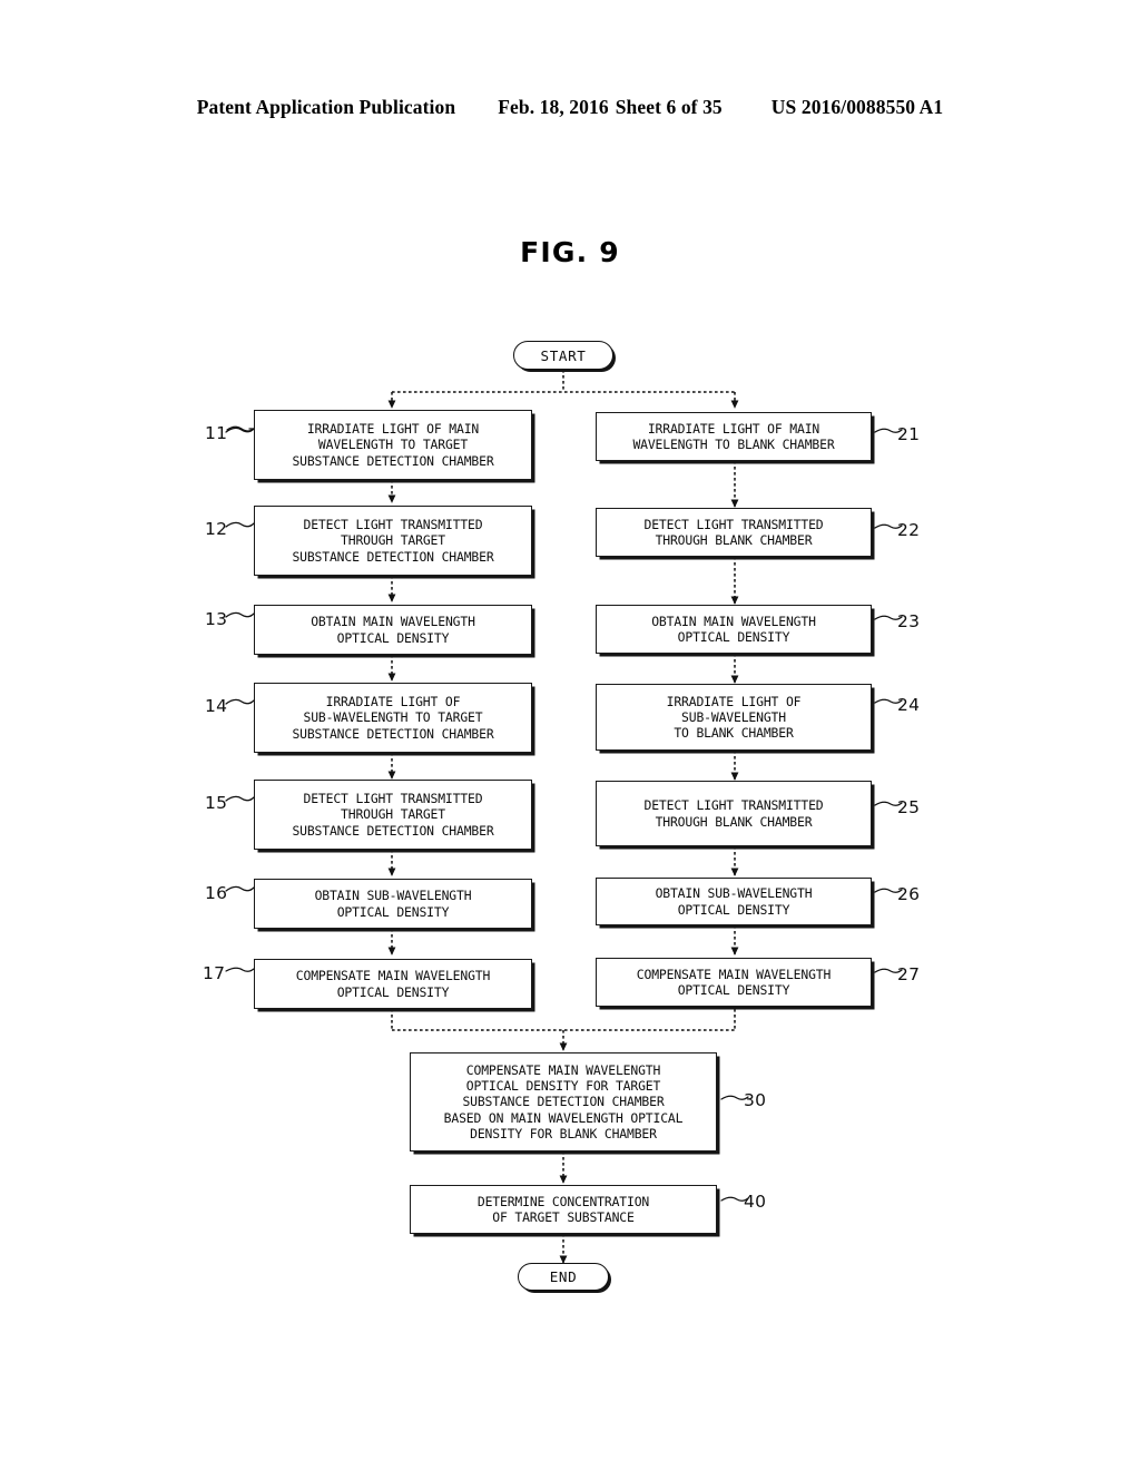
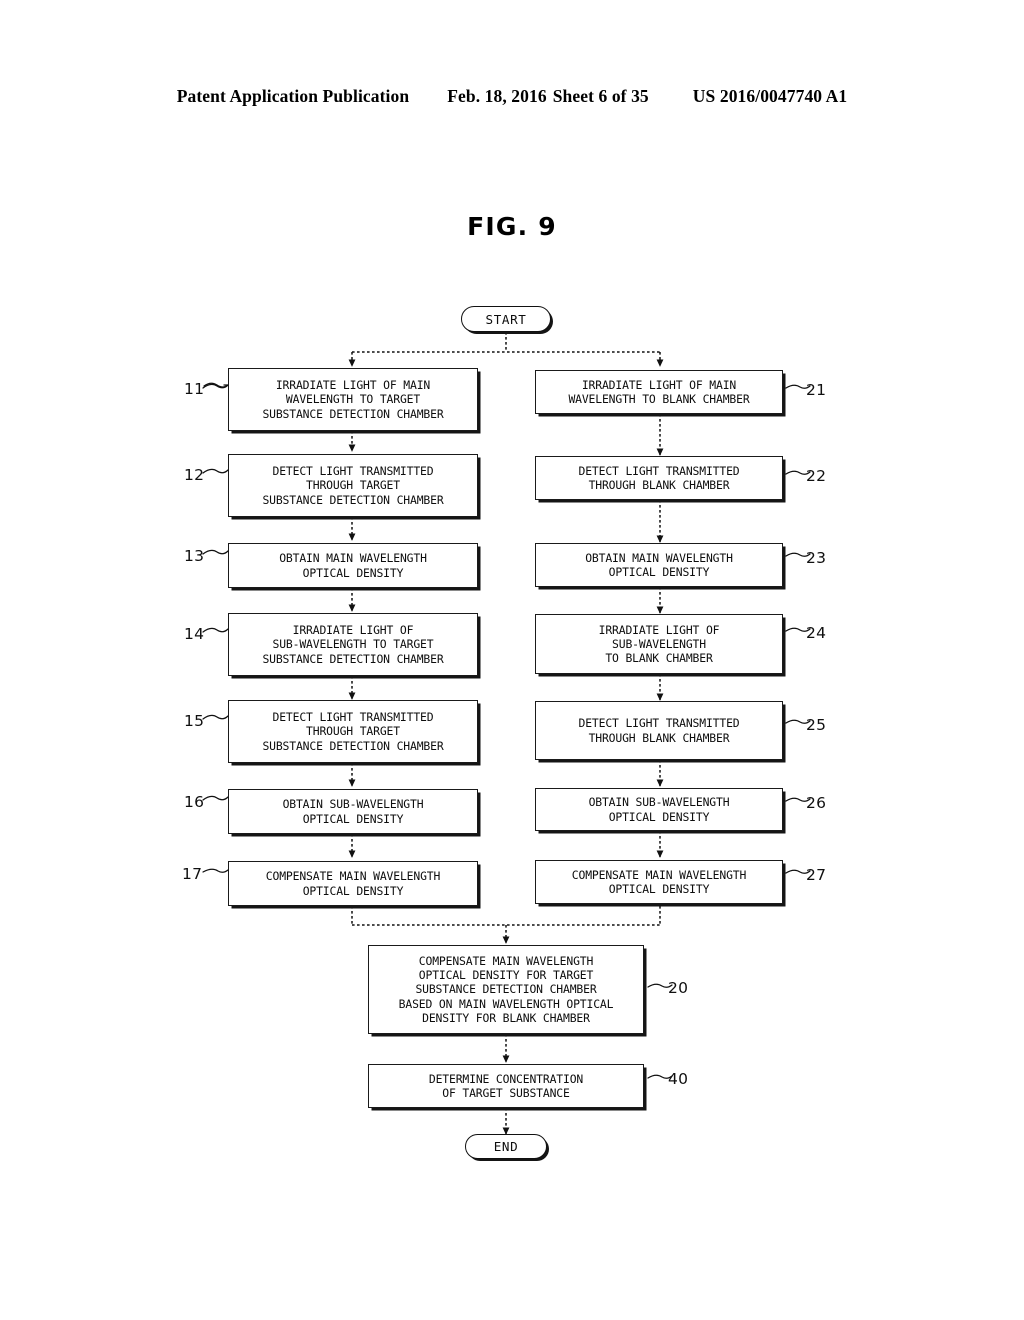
  Patent Application Publication
  Feb. 18, 2016 Sheet 6 of 35
- US 2016/0088550 A1
+ US 2016/0047740 A1
  FIG. 9
  START
  END
  IRRADIATE LIGHT OF MAIN
  WAVELENGTH TO TARGET
  SUBSTANCE DETECTION CHAMBER
  11
  DETECT LIGHT TRANSMITTED
  THROUGH TARGET
  SUBSTANCE DETECTION CHAMBER
  12
  OBTAIN MAIN WAVELENGTH
  OPTICAL DENSITY
  13
  IRRADIATE LIGHT OF
  SUB-WAVELENGTH TO TARGET
  SUBSTANCE DETECTION CHAMBER
  14
  DETECT LIGHT TRANSMITTED
  THROUGH TARGET
  SUBSTANCE DETECTION CHAMBER
  15
  OBTAIN SUB-WAVELENGTH
  OPTICAL DENSITY
  16
  COMPENSATE MAIN WAVELENGTH
  OPTICAL DENSITY
  17
  IRRADIATE LIGHT OF MAIN
  WAVELENGTH TO BLANK CHAMBER
  21
  DETECT LIGHT TRANSMITTED
  THROUGH BLANK CHAMBER
  22
  OBTAIN MAIN WAVELENGTH
  OPTICAL DENSITY
  23
  IRRADIATE LIGHT OF
  SUB-WAVELENGTH
  TO BLANK CHAMBER
  24
  DETECT LIGHT TRANSMITTED
  THROUGH BLANK CHAMBER
  25
  OBTAIN SUB-WAVELENGTH
  OPTICAL DENSITY
  26
  COMPENSATE MAIN WAVELENGTH
  OPTICAL DENSITY
  27
  COMPENSATE MAIN WAVELENGTH
  OPTICAL DENSITY FOR TARGET
  SUBSTANCE DETECTION CHAMBER
  BASED ON MAIN WAVELENGTH OPTICAL
  DENSITY FOR BLANK CHAMBER
- 30
+ 20
  DETERMINE CONCENTRATION
  OF TARGET SUBSTANCE
  40
